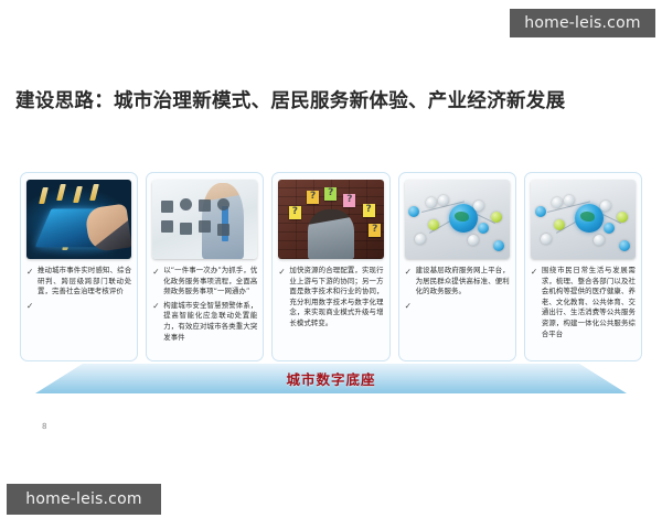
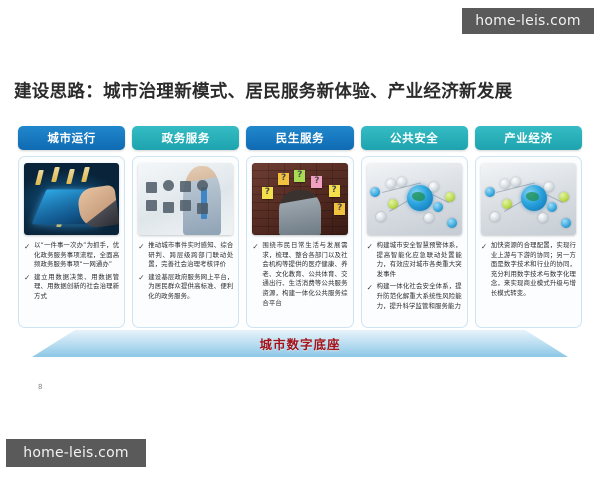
  home-leis.com
  建设思路：城市治理新模式、居民服务新体验、产业经济新发展
+ 城市运行
+ 政务服务
+ 民生服务
+ 公共安全
+ 产业经济
  ✓
- 推动城市事件实时感知、综合研判、跨层级跨部门联动处置，完善社会治理考核评价
+ 以“一件事一次办”为抓手，优化政务服务事项流程，全面高频政务服务事项“一网通办”
  ✓
+ 建立用数据决策、用数据管理、用数据创新的社会治理新方式
  ✓
- 以“一件事一次办”为抓手，优化政务服务事项流程，全面高频政务服务事项“一网通办”
+ 推动城市事件实时感知、综合研判、跨层级跨部门联动处置，完善社会治理考核评价
  ✓
- 构建城市安全智慧预警体系，提高智能化应急联动处置能力，有效应对城市各类重大突发事件
+ 建设基层政府服务网上平台，为居民群众提供高标准、便利化的政务服务。
  ✓
- 加快资源的合理配置，实现行业上游与下游的协同；另一方面是数字技术和行业的协同，充分利用数字技术与数字化理念，来实现商业模式升级与增长模式转变。
+ 围绕市民日常生活与发展需求，梳理、整合各部门以及社会机构等提供的医疗健康、养老、文化教育、公共体育、交通出行、生活消费等公共服务资源，构建一体化公共服务综合平台
  ✓
- 建设基层政府服务网上平台，为居民群众提供高标准、便利化的政务服务。
+ 构建城市安全智慧预警体系，提高智能化应急联动处置能力，有效应对城市各类重大突发事件
  ✓
+ 构建一体化社会安全体系，提升防范化解重大系统性风险能力，提升科学监管和服务能力
  ✓
- 围绕市民日常生活与发展需求，梳理、整合各部门以及社会机构等提供的医疗健康、养老、文化教育、公共体育、交通出行、生活消费等公共服务资源，构建一体化公共服务综合平台
+ 加快资源的合理配置，实现行业上游与下游的协同；另一方面是数字技术和行业的协同，充分利用数字技术与数字化理念，来实现商业模式升级与增长模式转变。
  城市数字底座
  8
  home-leis.com
